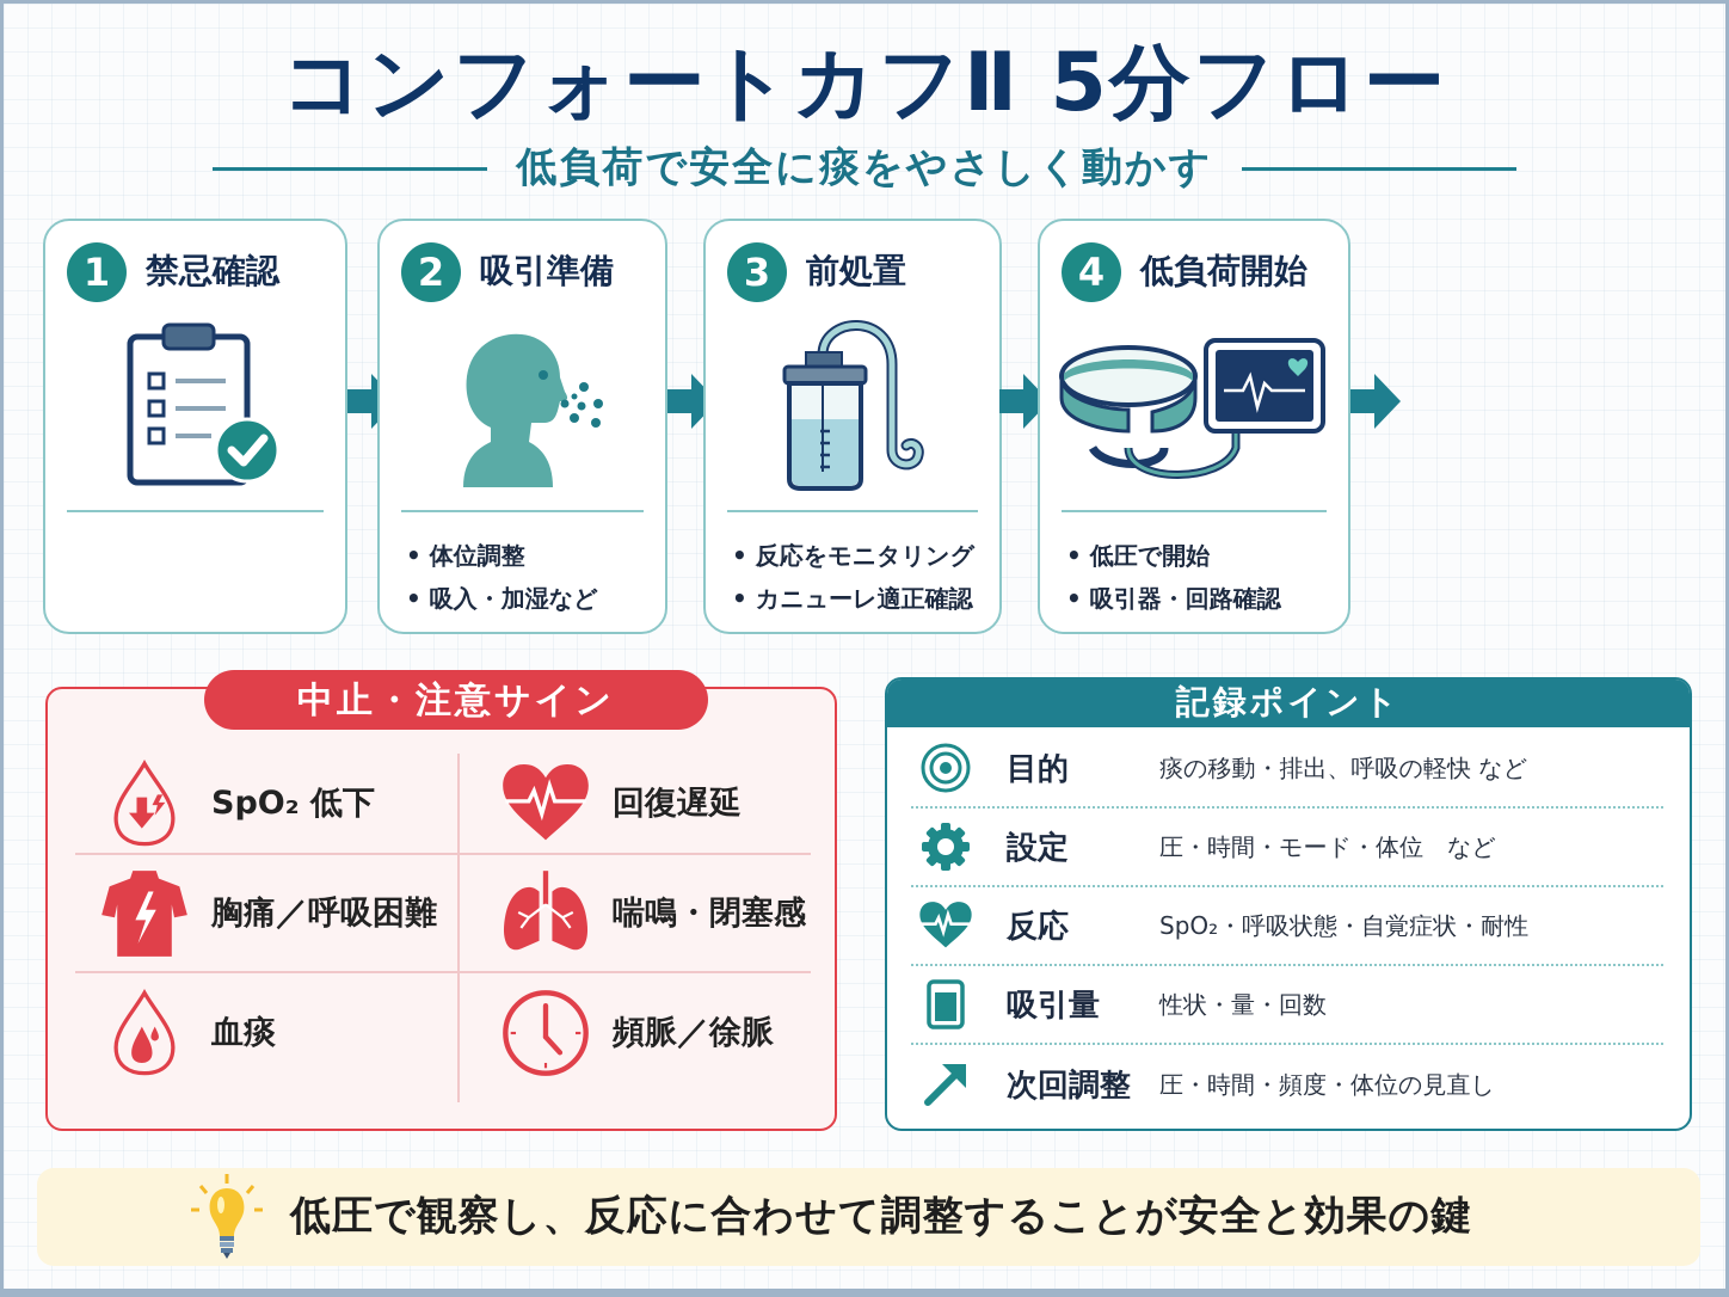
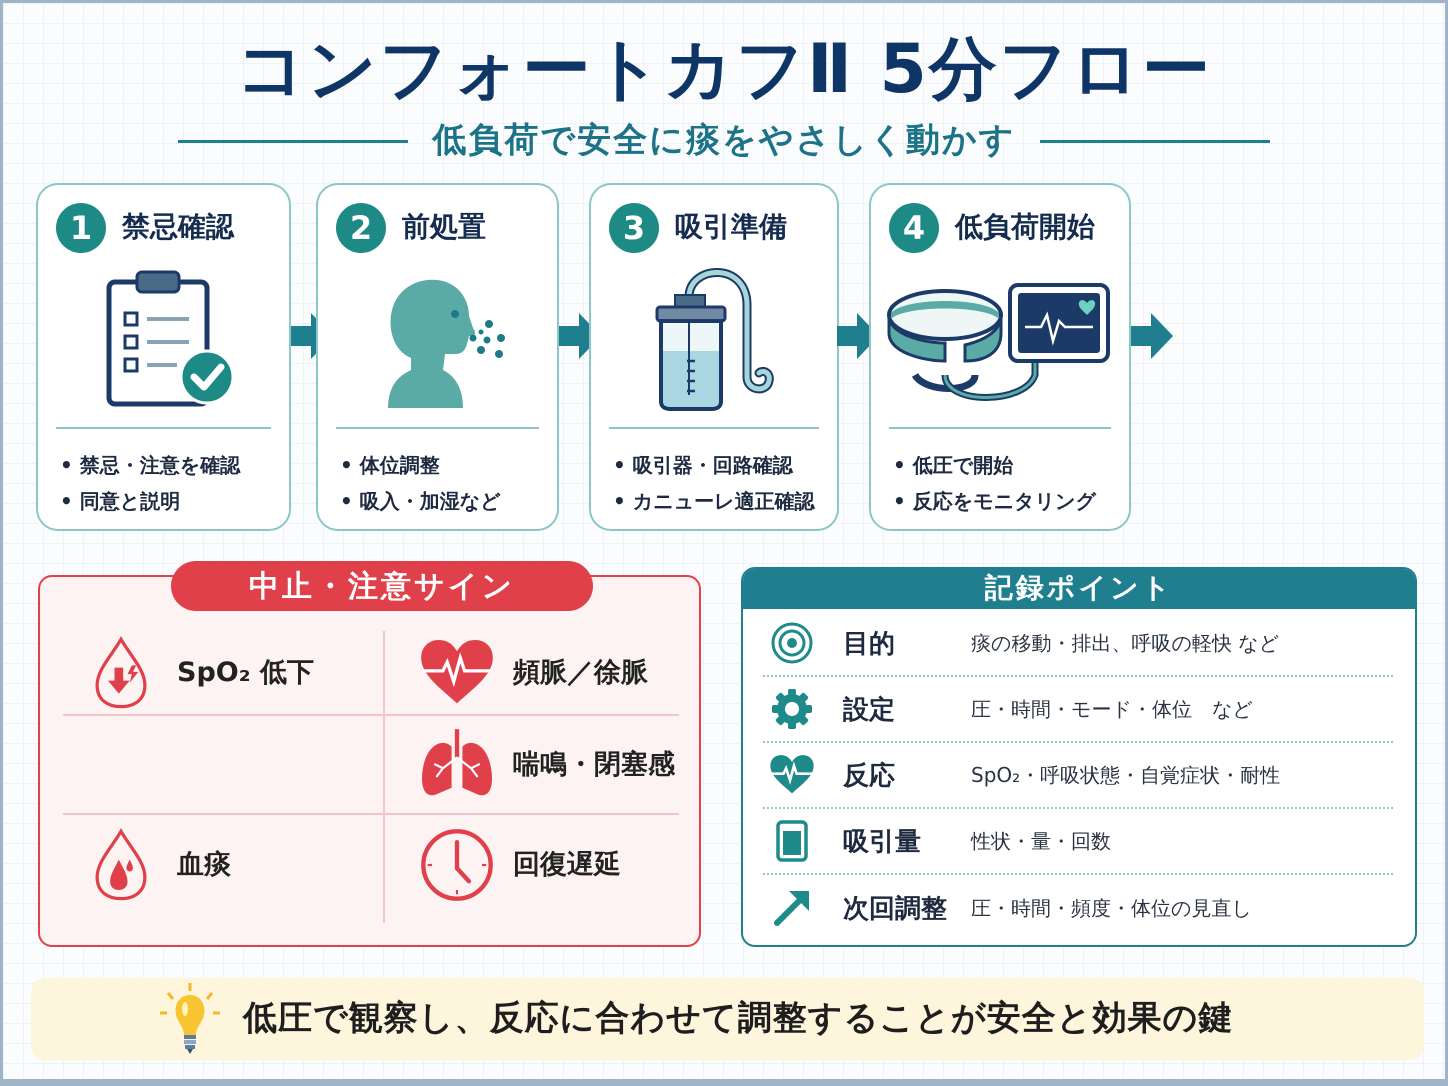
  コンフォートカフⅡ 5分フロー
  低負荷で安全に痰をやさしく動かす
  1
  禁忌確認
+ 禁忌・注意を確認
+ 同意と説明
  2
- 吸引準備
+ 前処置
  体位調整
  吸入・加湿など
  3
- 前処置
+ 吸引準備
- 反応をモニタリング
+ 吸引器・回路確認
  カニューレ適正確認
  4
  低負荷開始
  低圧で開始
- 吸引器・回路確認
+ 反応をモニタリング
  中止・注意サイン
  SpO₂ 低下
- 回復遅延
+ 頻脈／徐脈
- 胸痛／呼吸困難
  喘鳴・閉塞感
  血痰
- 頻脈／徐脈
+ 回復遅延
  記録ポイント
  目的
  痰の移動・排出、呼吸の軽快 など
  設定
  圧・時間・モード・体位 など
  反応
  SpO₂・呼吸状態・自覚症状・耐性
  吸引量
  性状・量・回数
  次回調整
  圧・時間・頻度・体位の見直し
  低圧で観察し、反応に合わせて調整することが安全と効果の鍵
